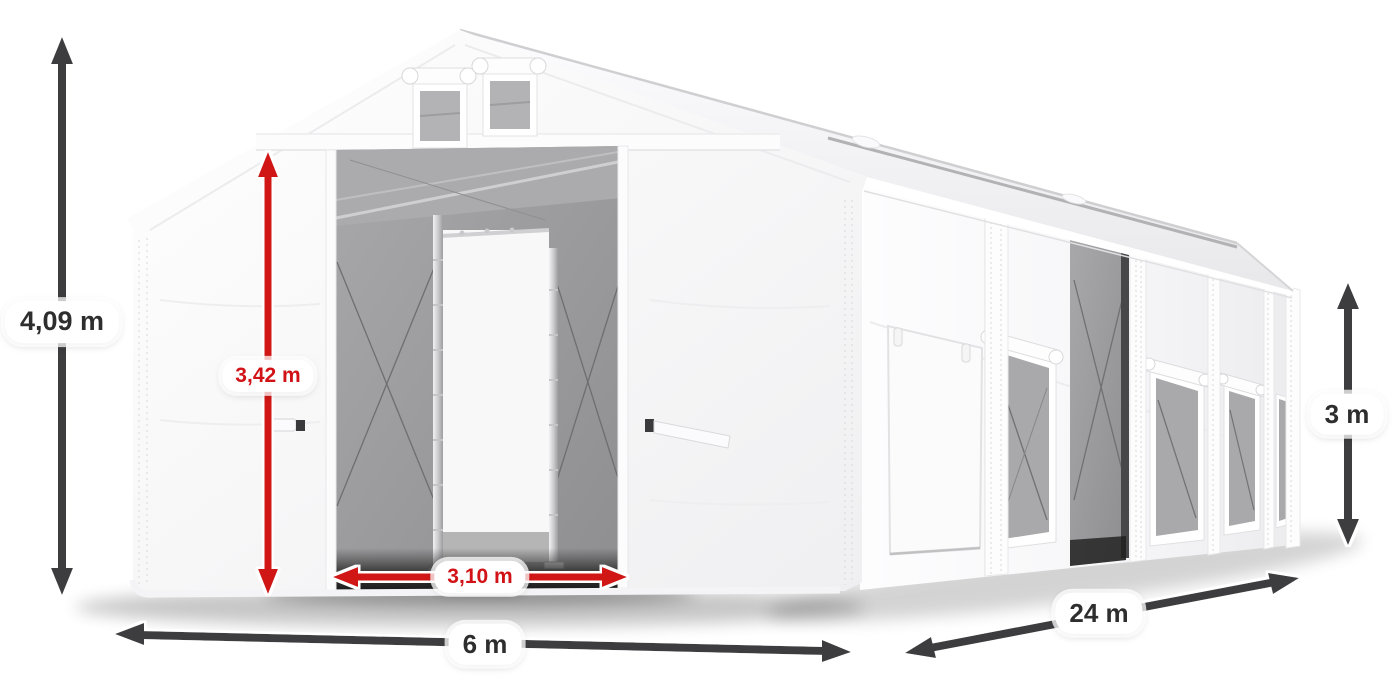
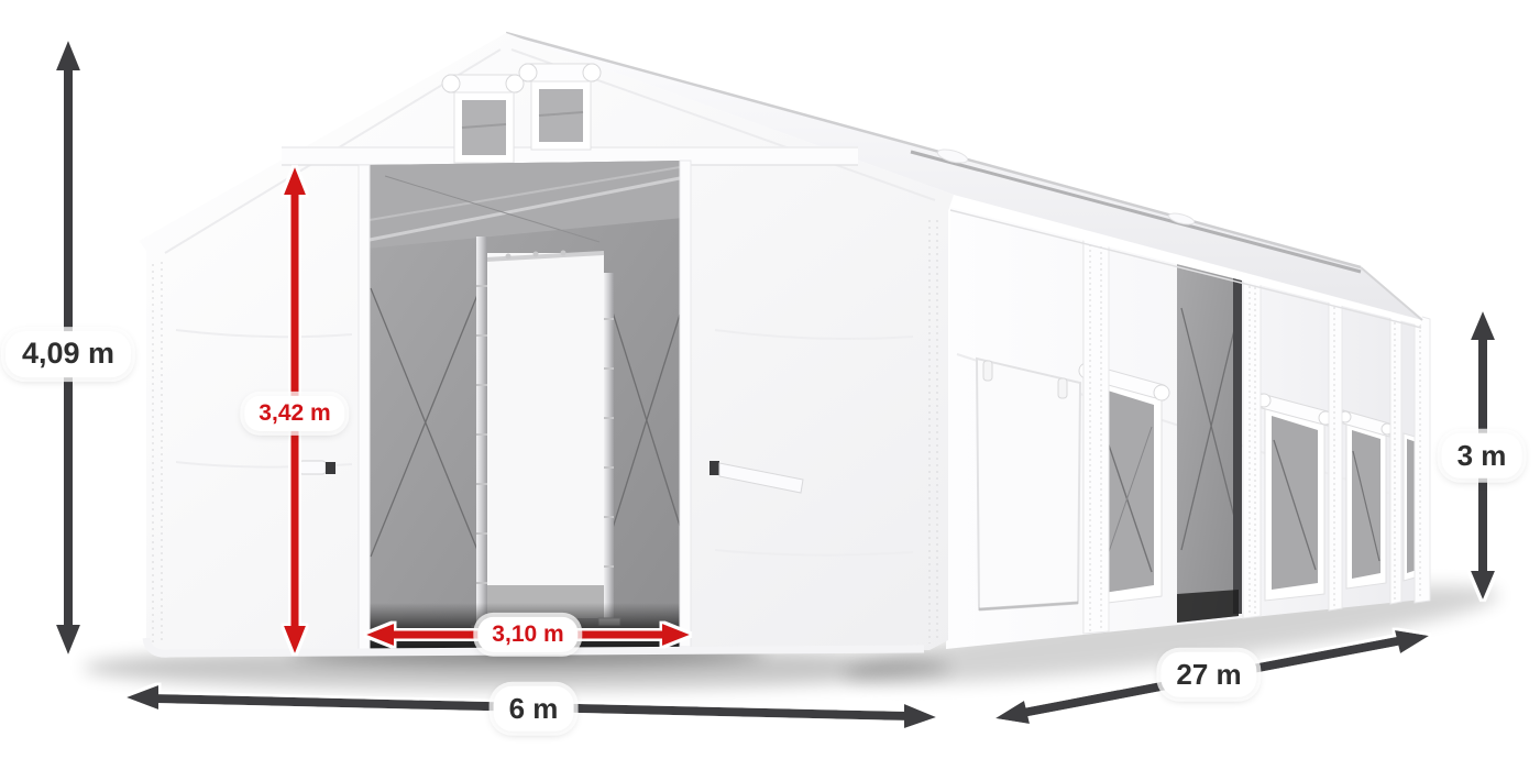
  4,09 m
  3,42 m
  3,10 m
  6 m
- 24 m
+ 27 m
  3 m
